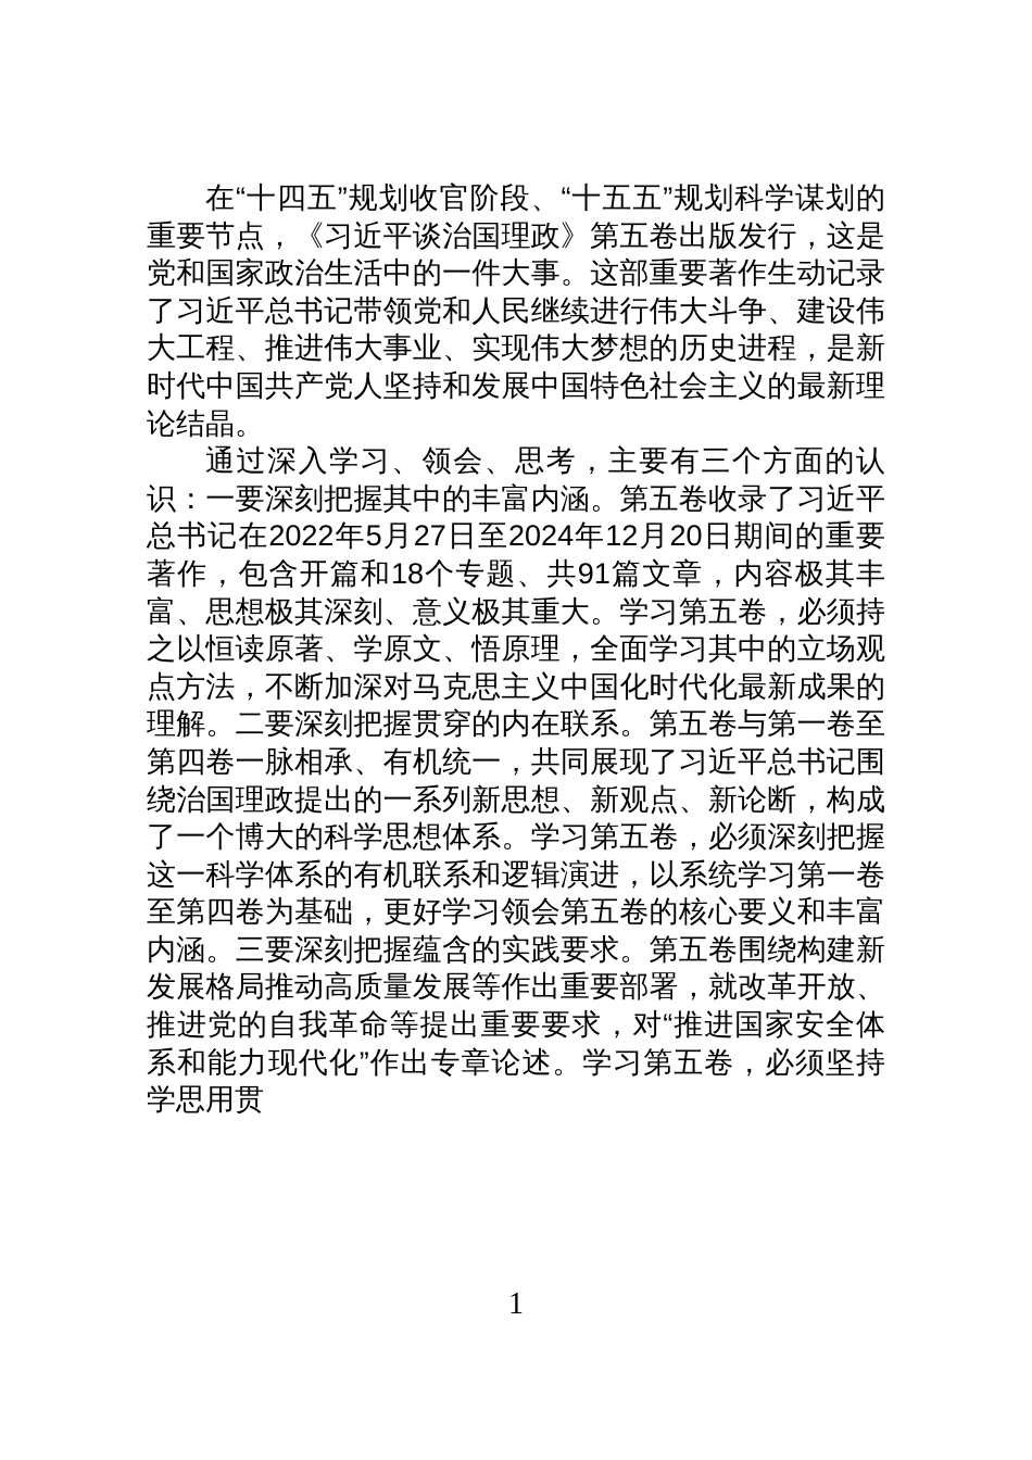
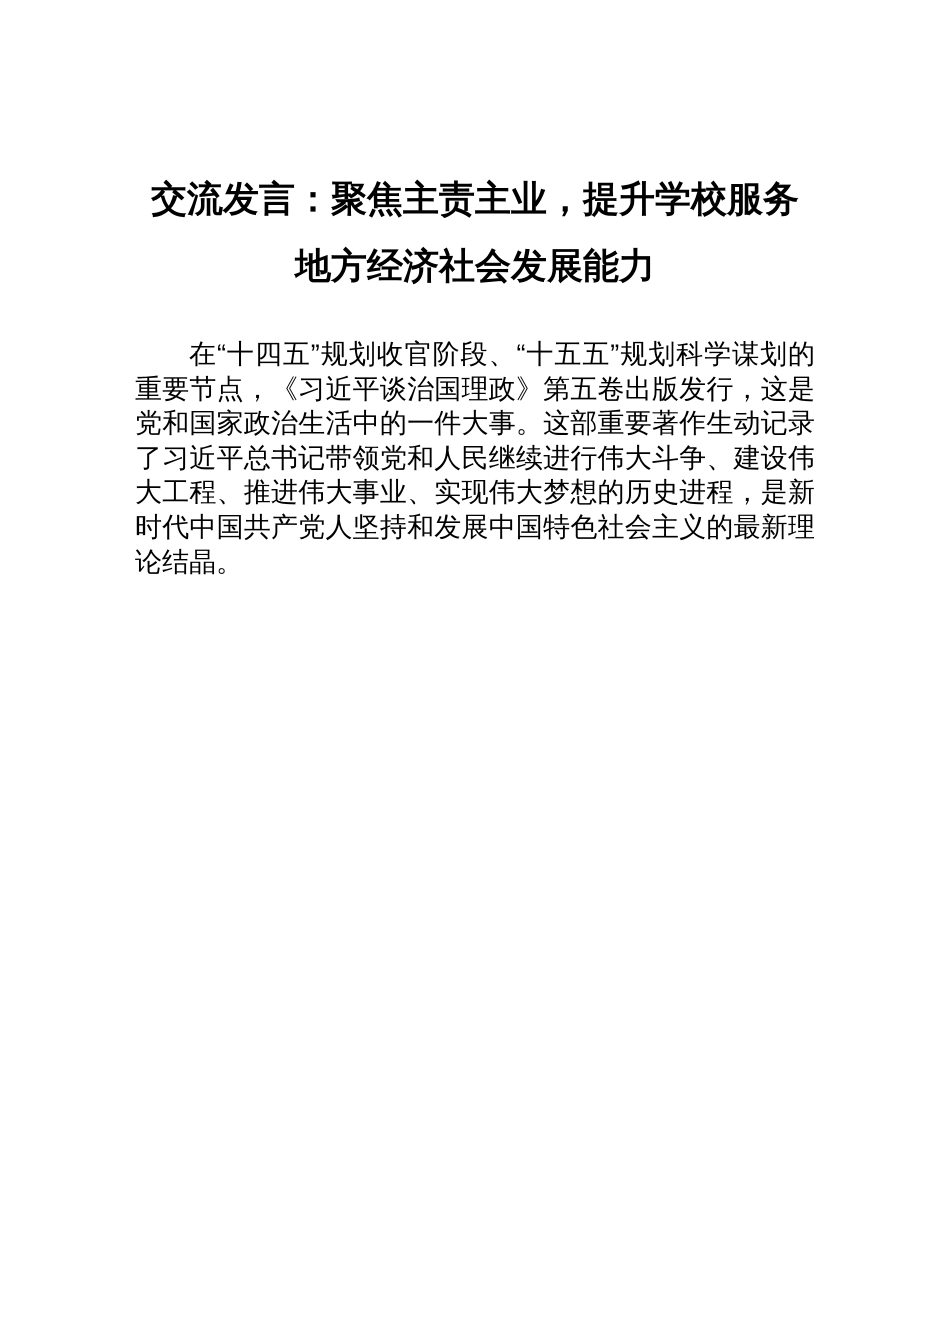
+ 交流发言：聚焦主责主业，提升学校服务地方经济社会发展能力
  在“十四五”规划收官阶段、“十五五”规划科学谋划的重要节点，《习近平谈治国理政》第五卷出版发行，这是党和国家政治生活中的一件大事。这部重要著作生动记录了习近平总书记带领党和人民继续进行伟大斗争、建设伟大工程、推进伟大事业、实现伟大梦想的历史进程，是新时代中国共产党人坚持和发展中国特色社会主义的最新理论结晶。
- 通过深入学习、领会、思考，主要有三个方面的认识：一要深刻把握其中的丰富内涵。第五卷收录了习近平总书记在2022年5月27日至2024年12月20日期间的重要著作，包含开篇和18个专题、共91篇文章，内容极其丰富、思想极其深刻、意义极其重大。学习第五卷，必须持之以恒读原著、学原文、悟原理，全面学习其中的立场观点方法，不断加深对马克思主义中国化时代化最新成果的理解。二要深刻把握贯穿的内在联系。第五卷与第一卷至第四卷一脉相承、有机统一，共同展现了习近平总书记围绕治国理政提出的一系列新思想、新观点、新论断，构成了一个博大的科学思想体系。学习第五卷，必须深刻把握这一科学体系的有机联系和逻辑演进，以系统学习第一卷至第四卷为基础，更好学习领会第五卷的核心要义和丰富内涵。三要深刻把握蕴含的实践要求。第五卷围绕构建新发展格局推动高质量发展等作出重要部署，就改革开放、推进党的自我革命等提出重要要求，对“推进国家安全体系和能力现代化”作出专章论述。学习第五卷，必须坚持学思用贯
- 1
